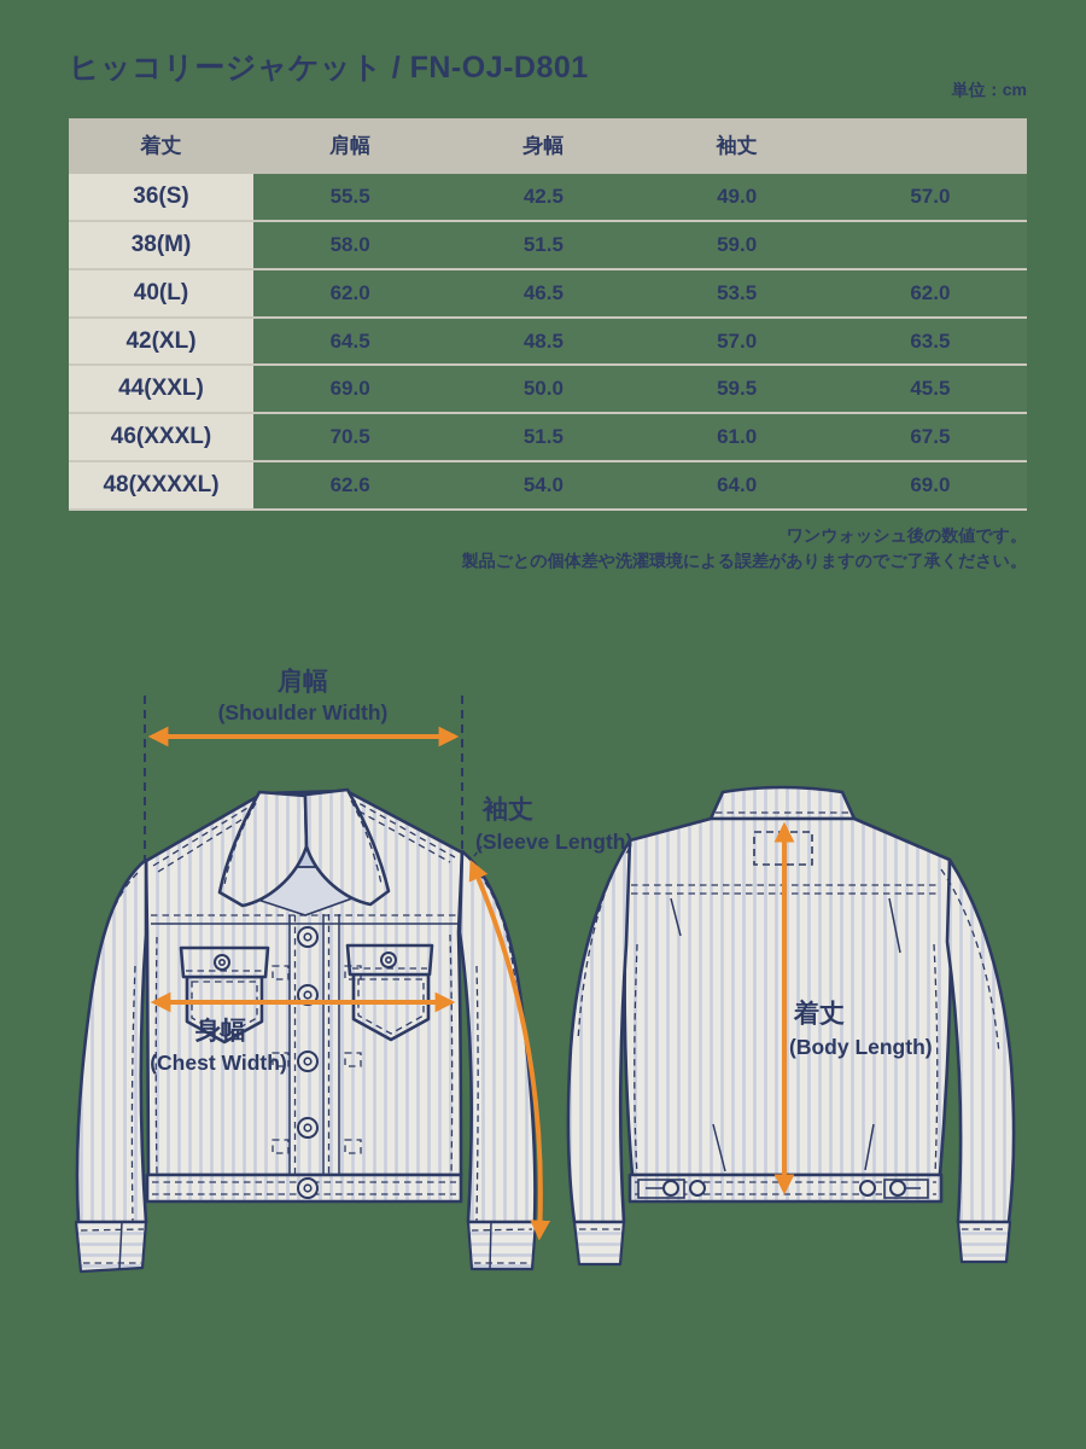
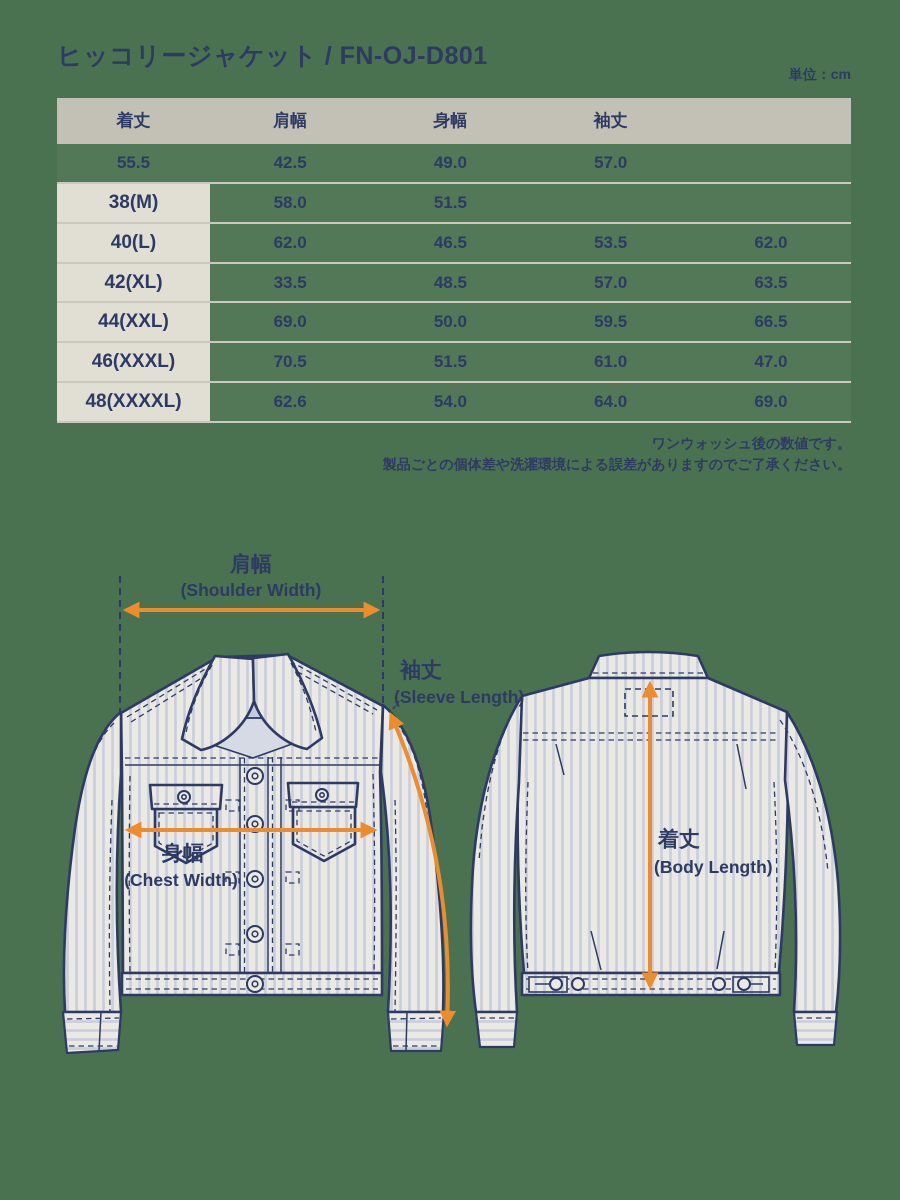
  ヒッコリージャケット / FN-OJ-D801
  単位：cm
  着丈
  肩幅
  身幅
  袖丈
- 36(S)
  55.5
  42.5
  49.0
  57.0
  38(M)
  58.0
  51.5
- 59.0
  40(L)
  62.0
  46.5
  53.5
  62.0
  42(XL)
- 64.5
+ 33.5
  48.5
  57.0
  63.5
  44(XXL)
  69.0
  50.0
  59.5
- 45.5
+ 66.5
  46(XXXL)
  70.5
  51.5
  61.0
- 67.5
+ 47.0
  48(XXXXL)
  62.6
  54.0
  64.0
  69.0
  ワンウォッシュ後の数値です。
  製品ごとの個体差や洗濯環境による誤差がありますのでご了承ください。
  肩幅
  (Shoulder Width)
  袖丈
  (Sleeve Length)
  身幅
  (Chest Width)
  着丈
  (Body Length)
